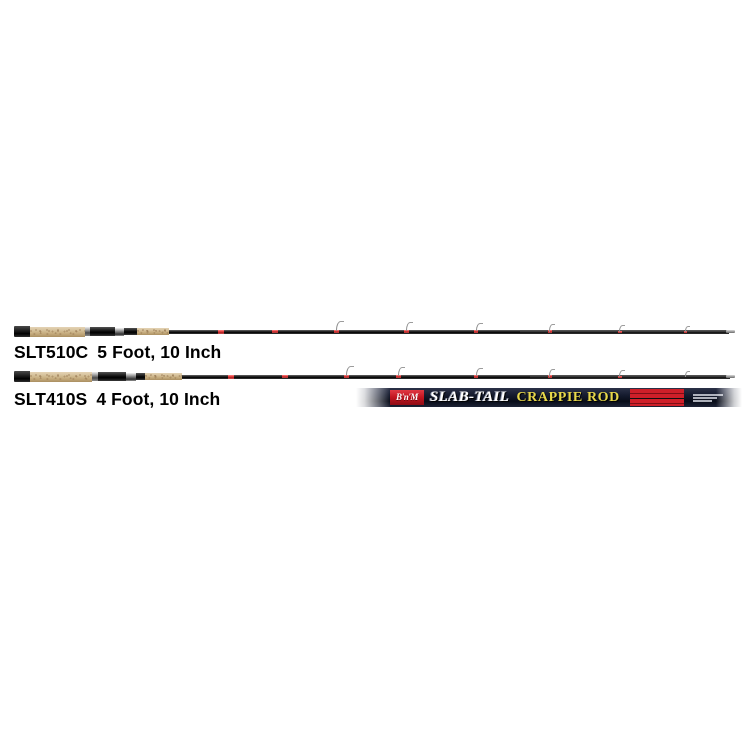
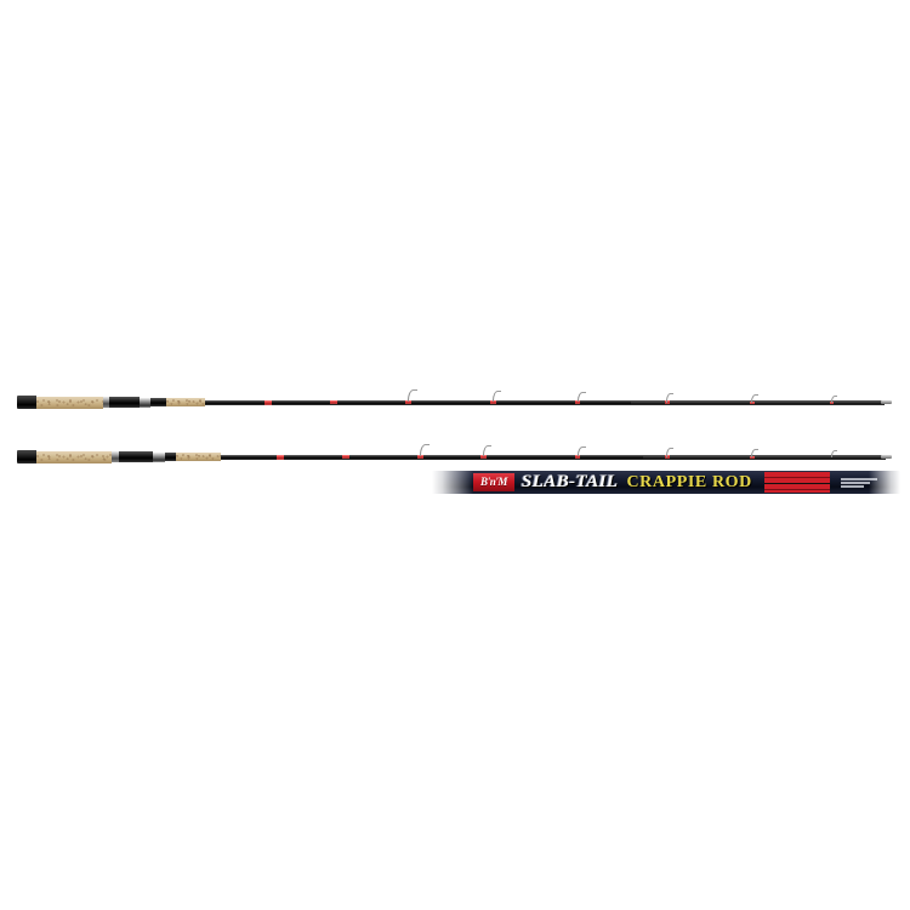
- SLT510C 5 Foot, 10 Inch
- SLT410S 4 Foot, 10 Inch
  B'n'M
  SLAB-TAIL
  CRAPPIE ROD
